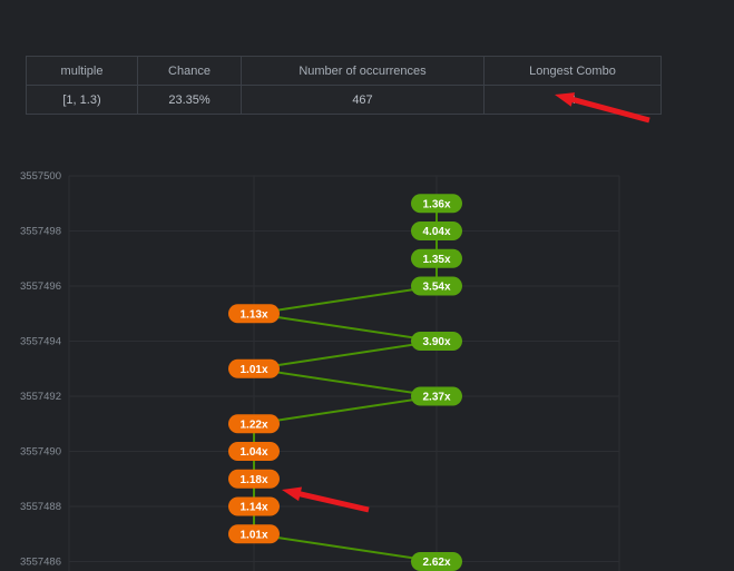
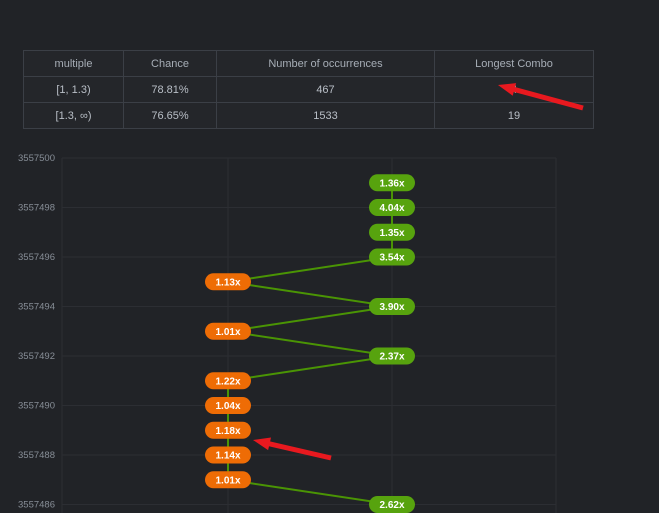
  multiple	Chance	Number of occurrences	Longest Combo
- [1, 1.3)	23.35%	467
+ [1, 1.3)	78.81%	467
+ [1.3, ∞)	76.65%	1533	19
  3557500
  3557498
  3557496
  3557494
  3557492
  3557490
  3557488
  3557486
  1.36x
  4.04x
  1.35x
  3.54x
  1.13x
  3.90x
  1.01x
  2.37x
  1.22x
  1.04x
  1.18x
  1.14x
  1.01x
  2.62x
